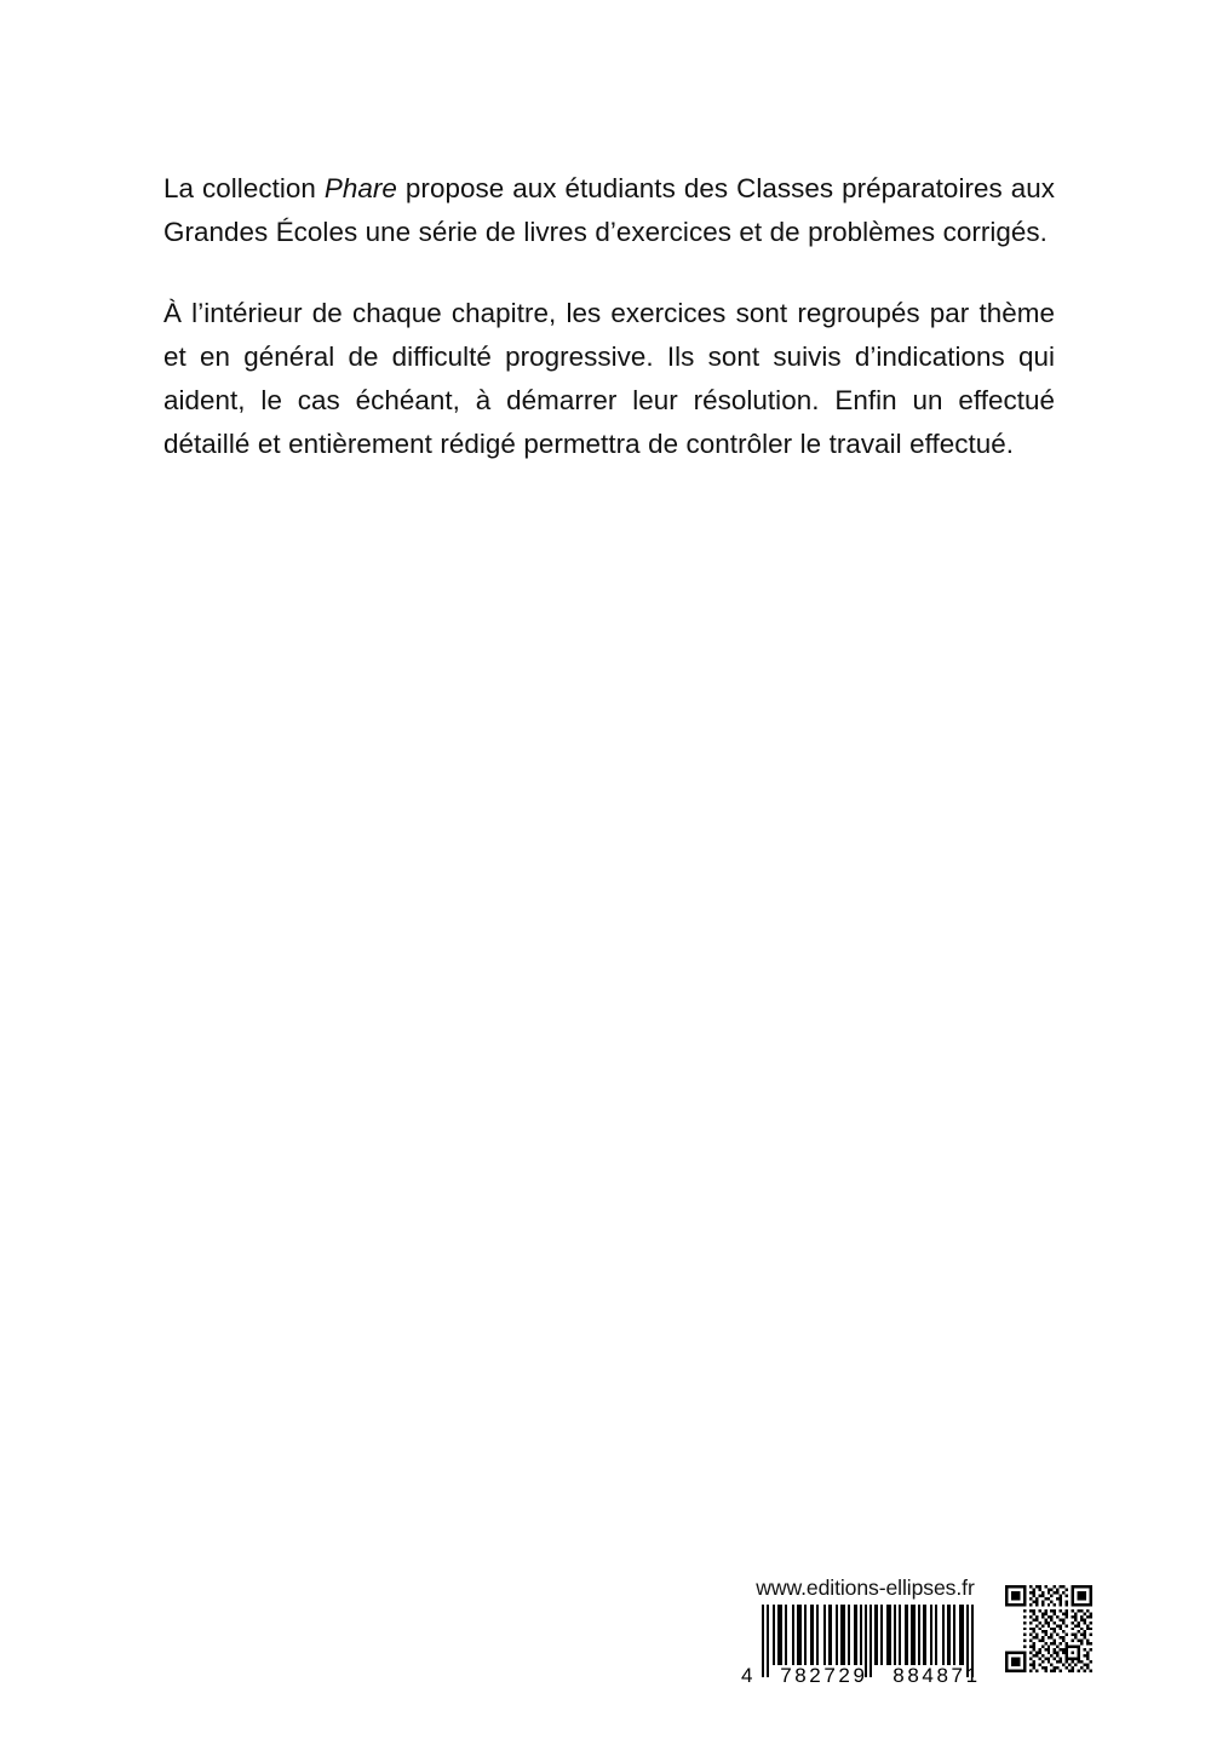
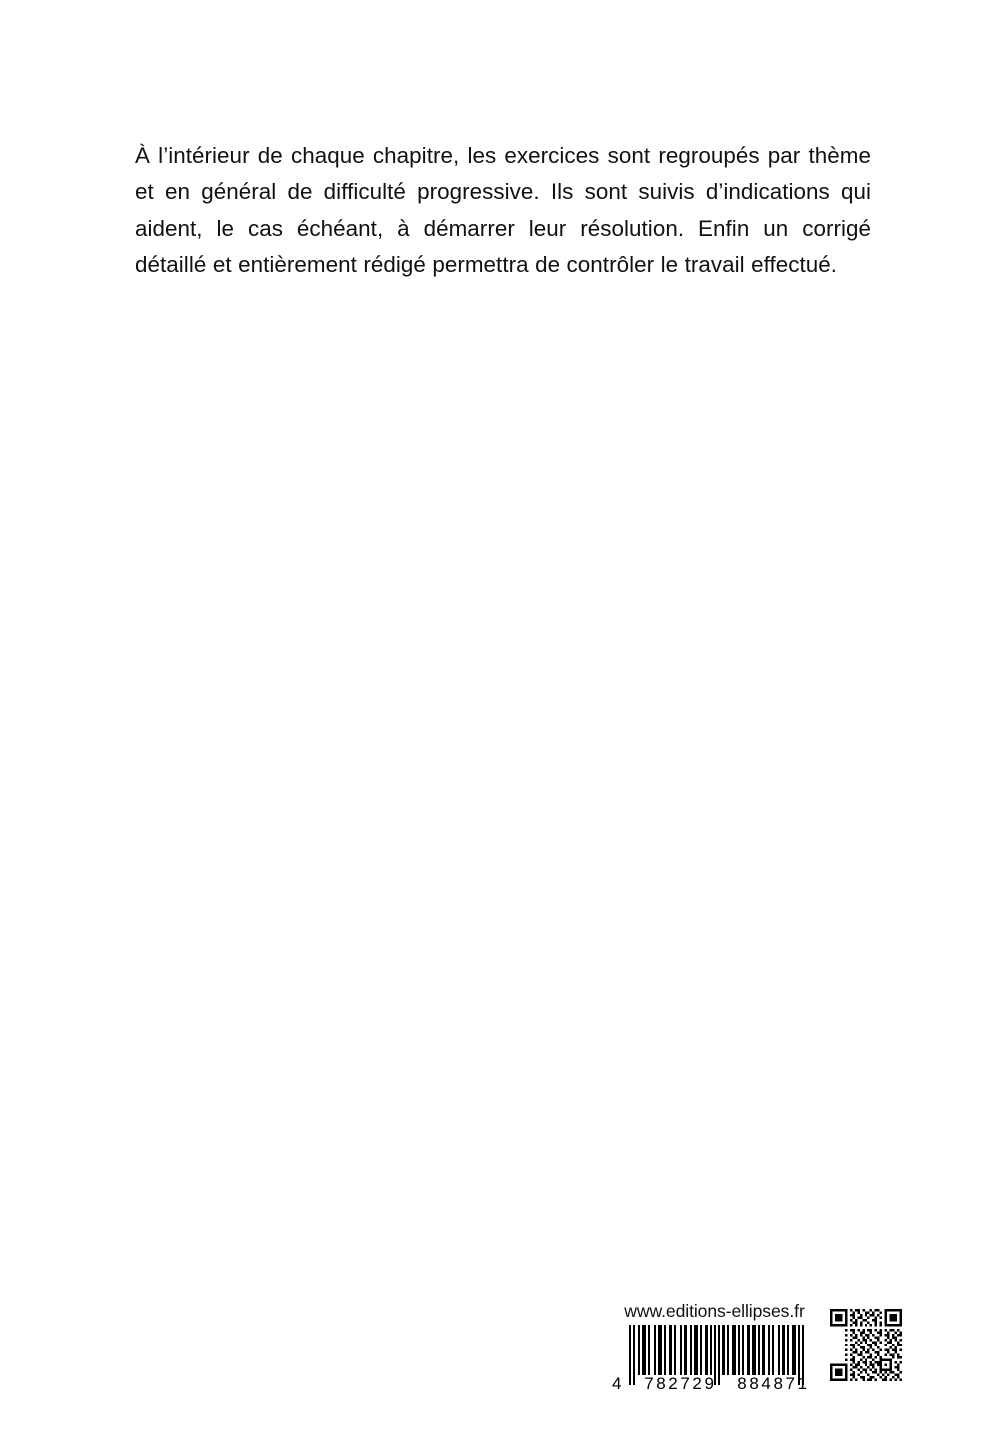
- La collection Phare propose aux étudiants des Classes préparatoires aux Grandes Écoles une série de livres d’exercices et de problèmes corrigés.
- À l’intérieur de chaque chapitre, les exercices sont regroupés par thème et en général de difficulté progressive. Ils sont suivis d’indications qui aident, le cas échéant, à démarrer leur résolution. Enfin un effectué détaillé et entièrement rédigé permettra de contrôler le travail effectué.
+ À l’intérieur de chaque chapitre, les exercices sont regroupés par thème et en général de difficulté progressive. Ils sont suivis d’indications qui aident, le cas échéant, à démarrer leur résolution. Enfin un corrigé détaillé et entièrement rédigé permettra de contrôler le travail effectué.
  www.editions-ellipses.fr
  4
  782729
  884871
